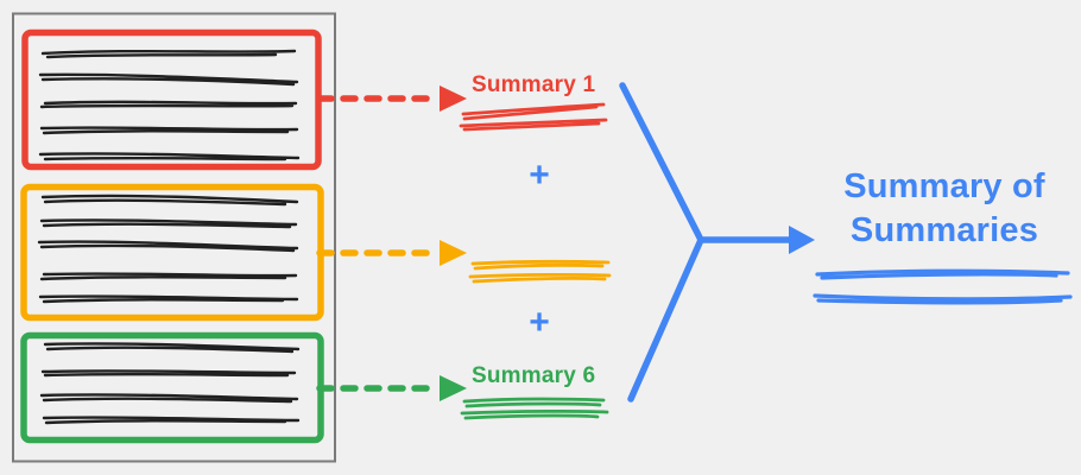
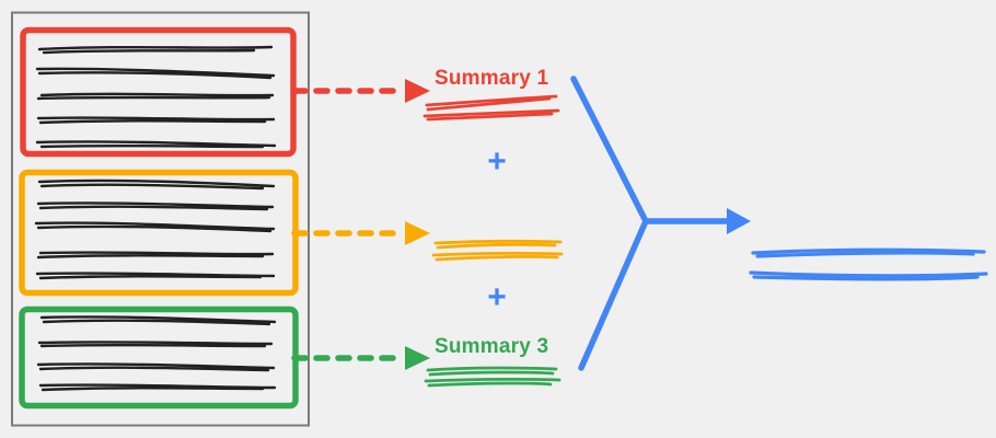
  Summary 1
  +
  +
- Summary 6
+ Summary 3
- Summary of Summaries
